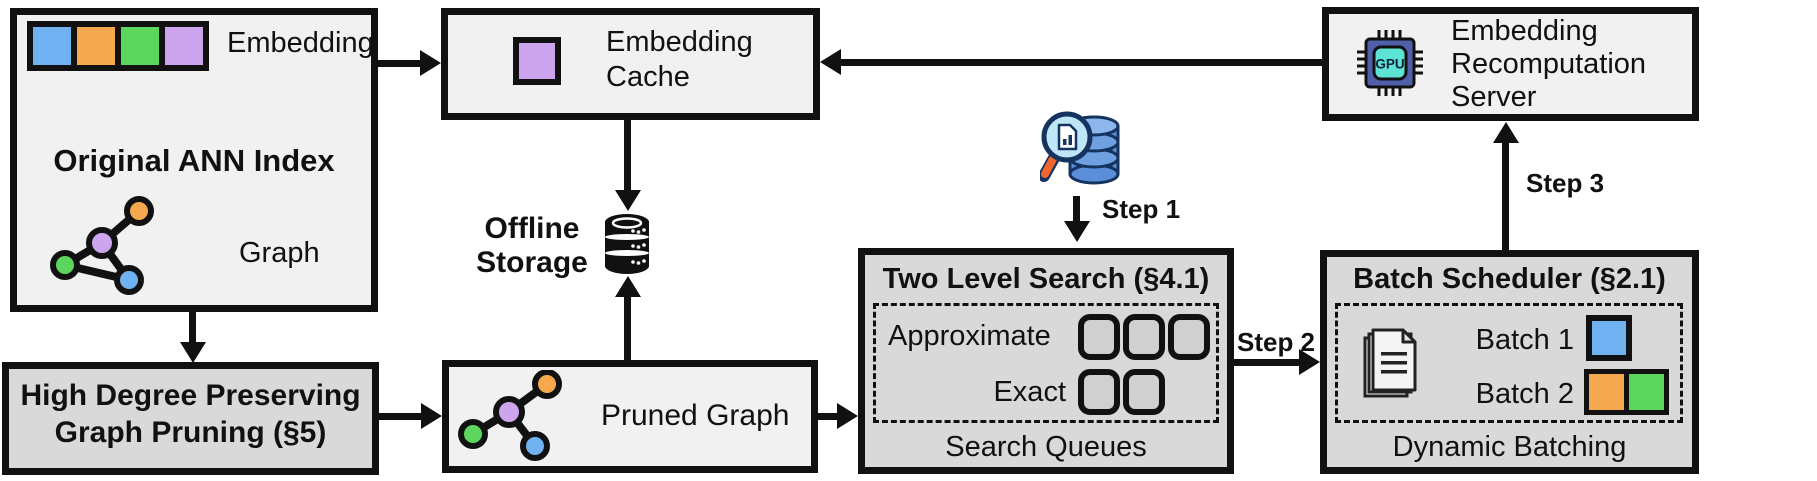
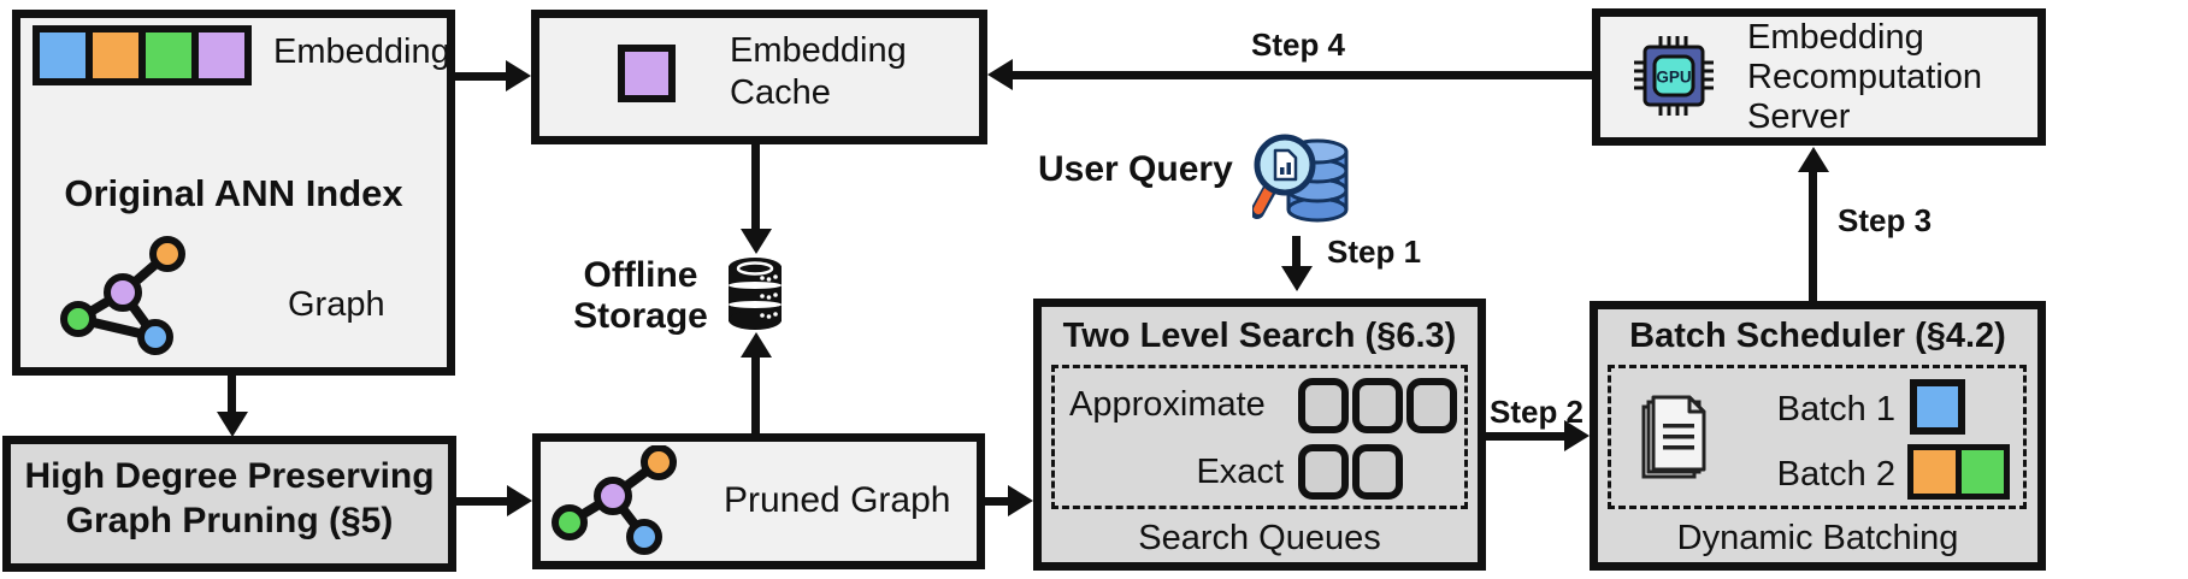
  Embedding
  Original ANN Index
  Graph
  High Degree Preserving
  Graph Pruning (§5)
  Embedding
  Cache
  Offline
  Storage
  Pruned Graph
+ User Query
- Two Level Search (§4.1)
+ Two Level Search (§6.3)
  Approximate
  Exact
  Search Queues
- Batch Scheduler (§2.1)
+ Batch Scheduler (§4.2)
  Batch 1
  Batch 2
  Dynamic Batching
  GPU
  Embedding
  Recomputation
  Server
  Step 1
  Step 2
  Step 3
+ Step 4
